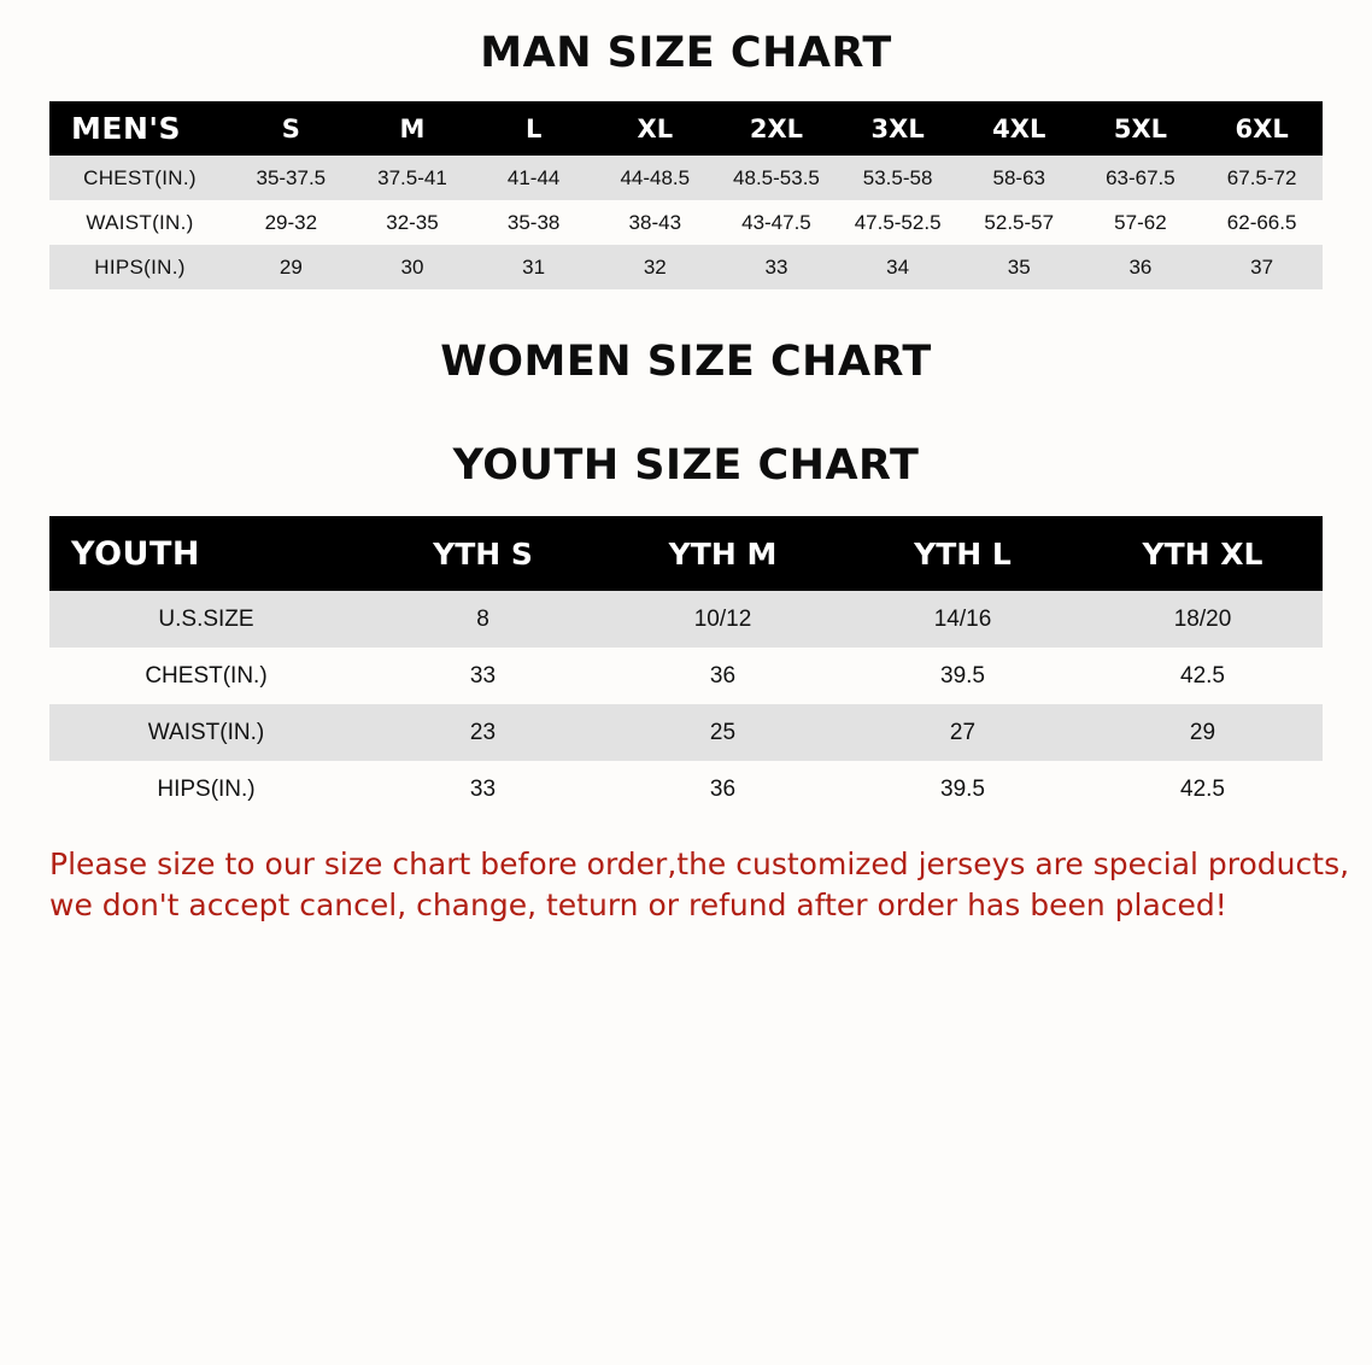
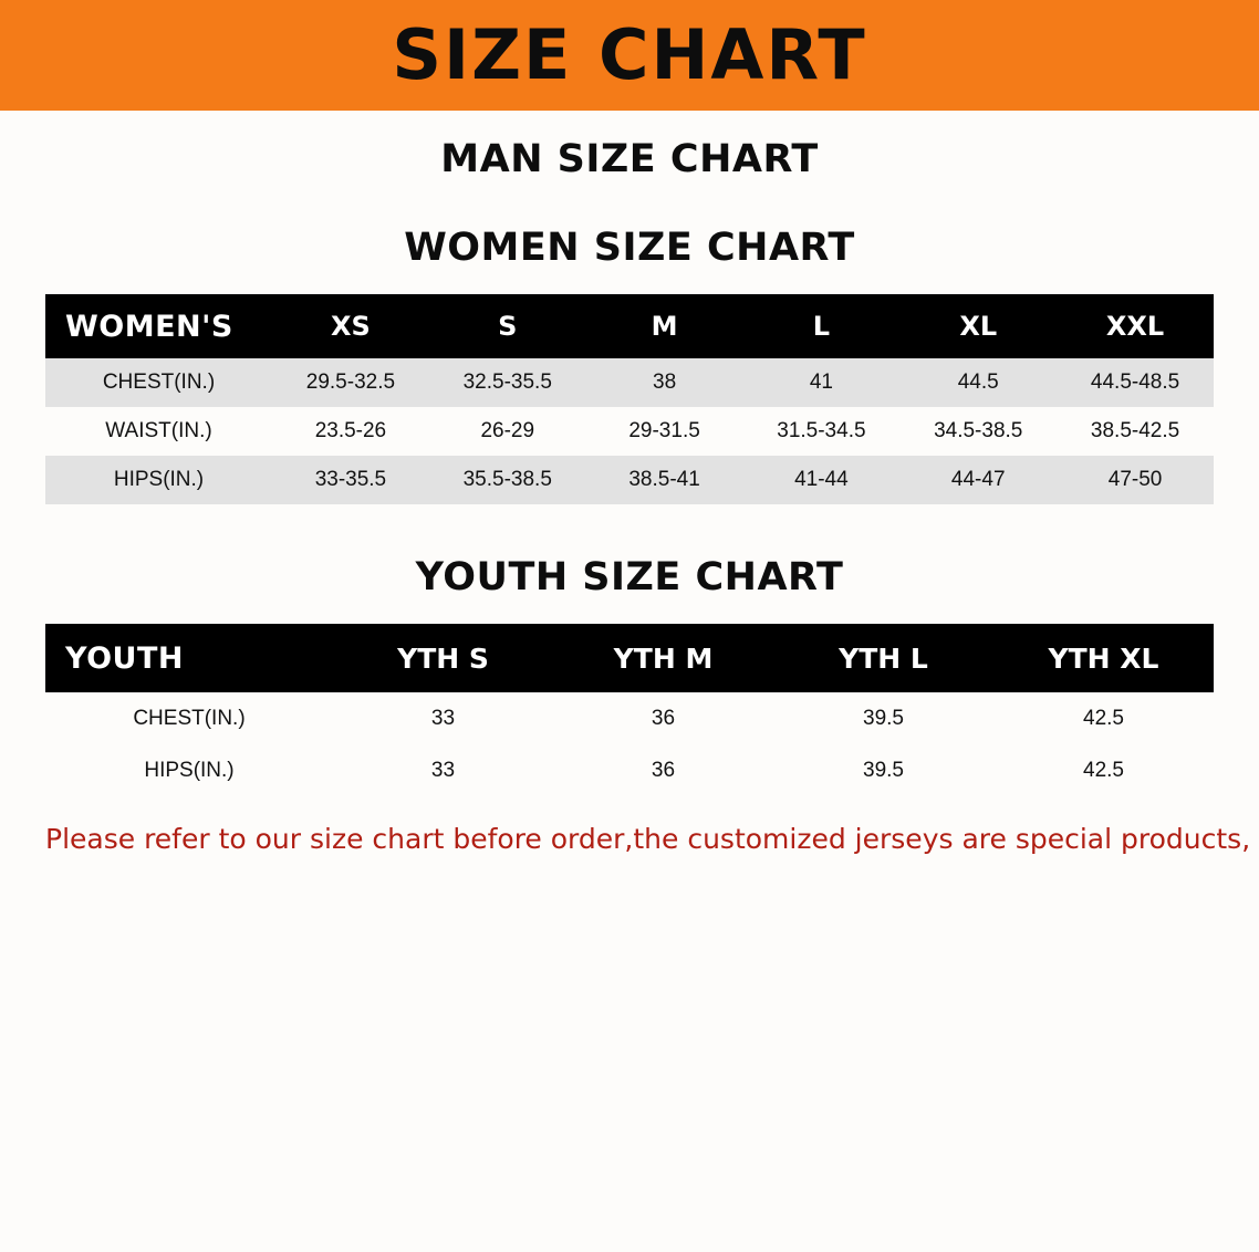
+ SIZE CHART
  MAN SIZE CHART
- MEN'S	S	M	L	XL	2XL	3XL	4XL	5XL	6XL
- CHEST(IN.)	35-37.5	37.5-41	41-44	44-48.5	48.5-53.5	53.5-58	58-63	63-67.5	67.5-72
- WAIST(IN.)	29-32	32-35	35-38	38-43	43-47.5	47.5-52.5	52.5-57	57-62	62-66.5
- HIPS(IN.)	29	30	31	32	33	34	35	36	37
  WOMEN SIZE CHART
+ WOMEN'S	XS	S	M	L	XL	XXL
+ CHEST(IN.)	29.5-32.5	32.5-35.5	38	41	44.5	44.5-48.5
+ WAIST(IN.)	23.5-26	26-29	29-31.5	31.5-34.5	34.5-38.5	38.5-42.5
+ HIPS(IN.)	33-35.5	35.5-38.5	38.5-41	41-44	44-47	47-50
  YOUTH SIZE CHART
  YOUTH	YTH S	YTH M	YTH L	YTH XL
- U.S.SIZE	8	10/12	14/16	18/20
  CHEST(IN.)	33	36	39.5	42.5
- WAIST(IN.)	23	25	27	29
  HIPS(IN.)	33	36	39.5	42.5
- Please size to our size chart before order,the customized jerseys are special products,
+ Please refer to our size chart before order,the customized jerseys are special products,
- we don't accept cancel, change, teturn or refund after order has been placed!
